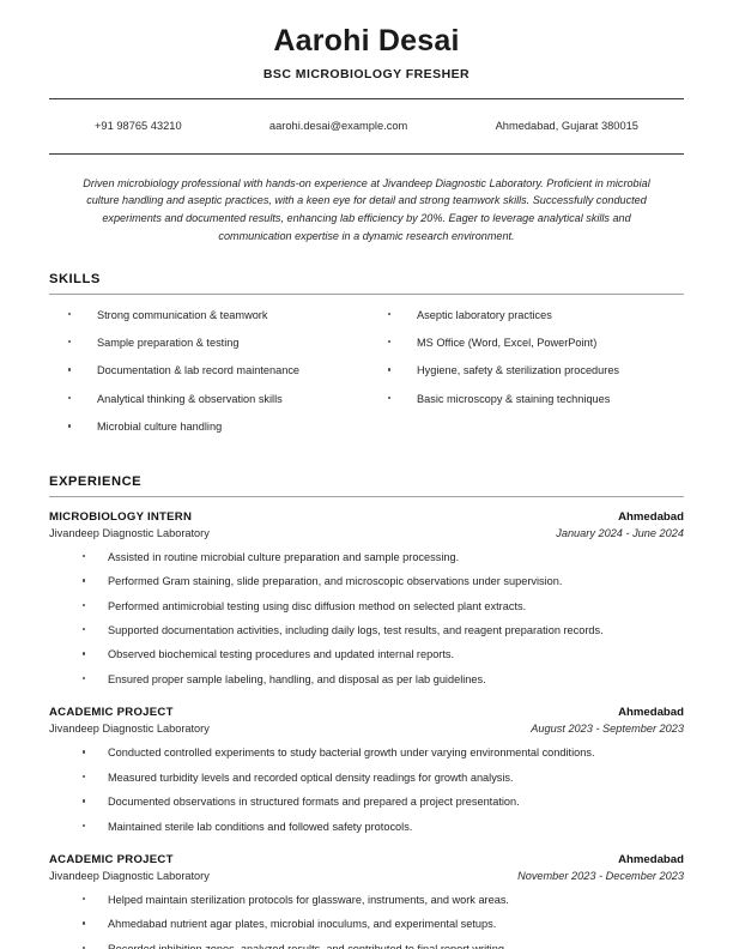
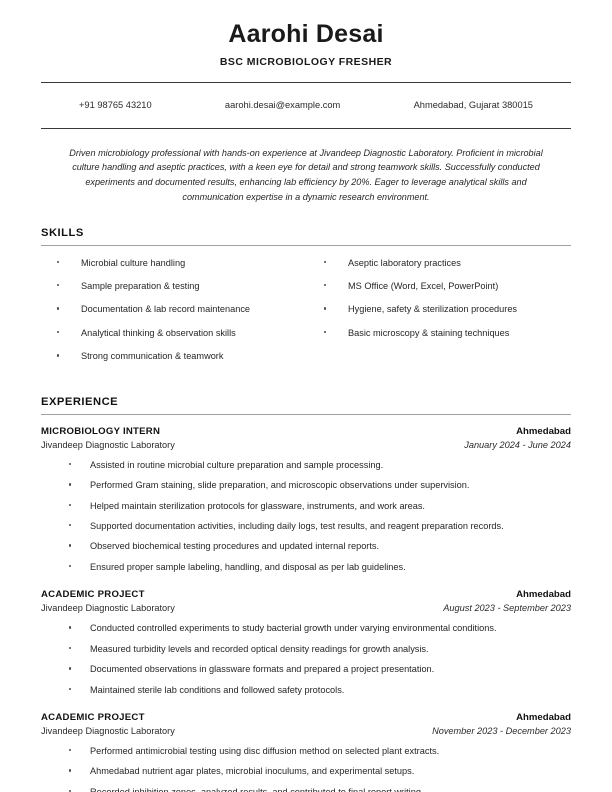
  Aarohi Desai
  BSC MICROBIOLOGY FRESHER
  +91 98765 43210
  aarohi.desai@example.com
  Ahmedabad, Gujarat 380015
  Driven microbiology professional with hands-on experience at Jivandeep Diagnostic Laboratory. Proficient in microbial culture handling and aseptic practices, with a keen eye for detail and strong teamwork skills. Successfully conducted experiments and documented results, enhancing lab efficiency by 20%. Eager to leverage analytical skills and communication expertise in a dynamic research environment.
  SKILLS
- Strong communication & teamwork
+ Microbial culture handling
  Sample preparation & testing
  Documentation & lab record maintenance
  Analytical thinking & observation skills
- Microbial culture handling
+ Strong communication & teamwork
  Aseptic laboratory practices
  MS Office (Word, Excel, PowerPoint)
  Hygiene, safety & sterilization procedures
  Basic microscopy & staining techniques
  EXPERIENCE
  MICROBIOLOGY INTERN
  Ahmedabad
  Jivandeep Diagnostic Laboratory
  January 2024 - June 2024
  Assisted in routine microbial culture preparation and sample processing.
  Performed Gram staining, slide preparation, and microscopic observations under supervision.
- Performed antimicrobial testing using disc diffusion method on selected plant extracts.
+ Helped maintain sterilization protocols for glassware, instruments, and work areas.
  Supported documentation activities, including daily logs, test results, and reagent preparation records.
  Observed biochemical testing procedures and updated internal reports.
  Ensured proper sample labeling, handling, and disposal as per lab guidelines.
  ACADEMIC PROJECT
  Ahmedabad
  Jivandeep Diagnostic Laboratory
  August 2023 - September 2023
  Conducted controlled experiments to study bacterial growth under varying environmental conditions.
  Measured turbidity levels and recorded optical density readings for growth analysis.
- Documented observations in structured formats and prepared a project presentation.
+ Documented observations in glassware formats and prepared a project presentation.
  Maintained sterile lab conditions and followed safety protocols.
  ACADEMIC PROJECT
  Ahmedabad
  Jivandeep Diagnostic Laboratory
  November 2023 - December 2023
- Helped maintain sterilization protocols for glassware, instruments, and work areas.
+ Performed antimicrobial testing using disc diffusion method on selected plant extracts.
  Ahmedabad nutrient agar plates, microbial inoculums, and experimental setups.
